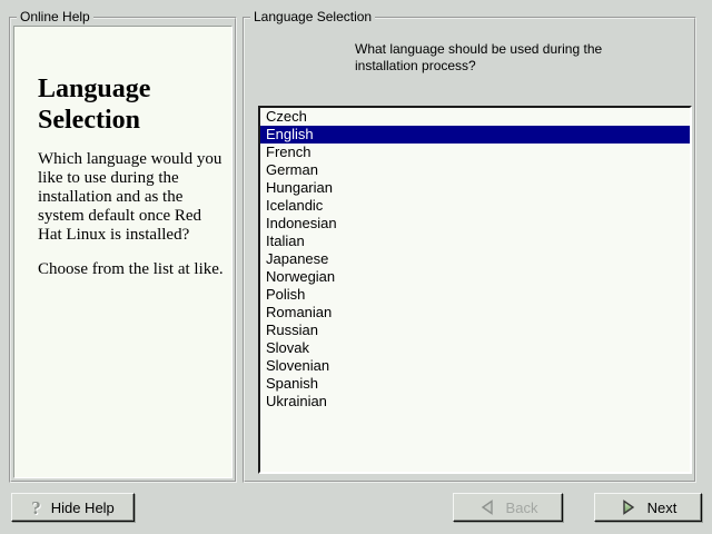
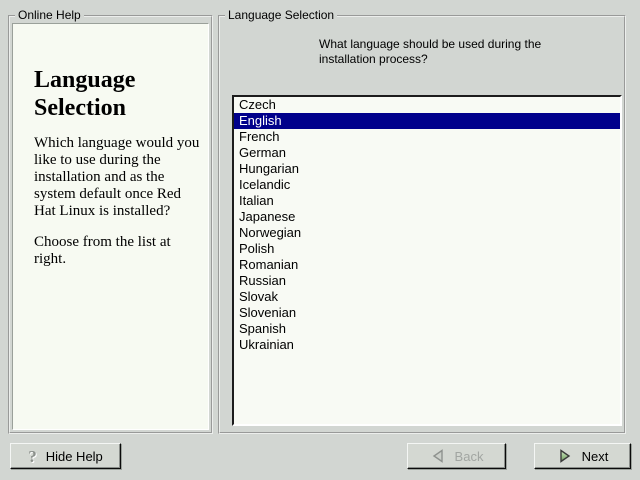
  Online Help
  Language Selection
  Which language would you like to use during the installation and as the system default once Red Hat Linux is installed?
- Choose from the list at like.
+ Choose from the list at right.
  Language Selection
  What language should be used during the installation process?
  Czech
  English
  French
  German
  Hungarian
  Icelandic
- Indonesian
  Italian
  Japanese
  Norwegian
  Polish
  Romanian
  Russian
  Slovak
  Slovenian
  Spanish
  Ukrainian
  ?
  Hide Help
  Back
  Next
